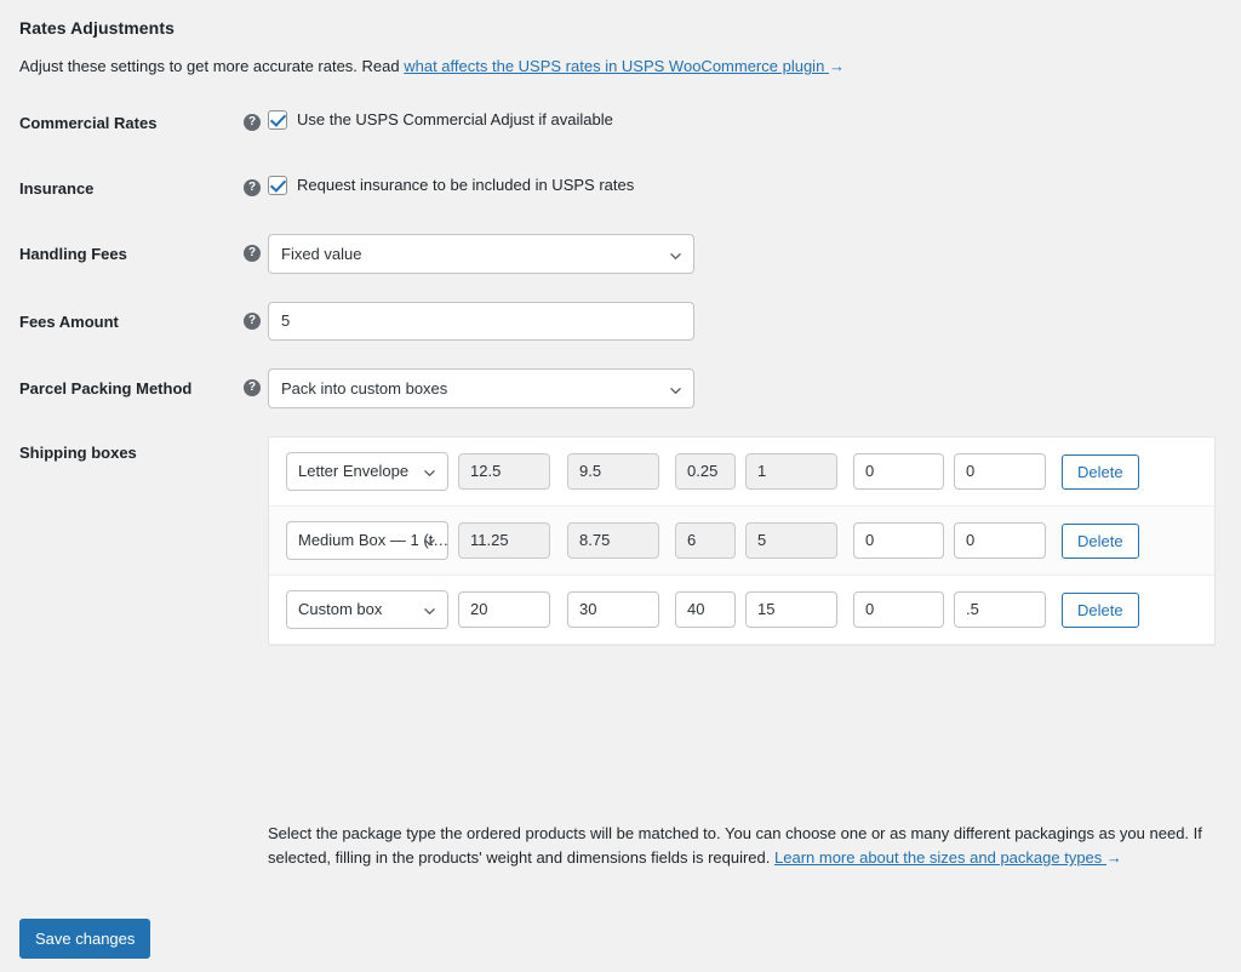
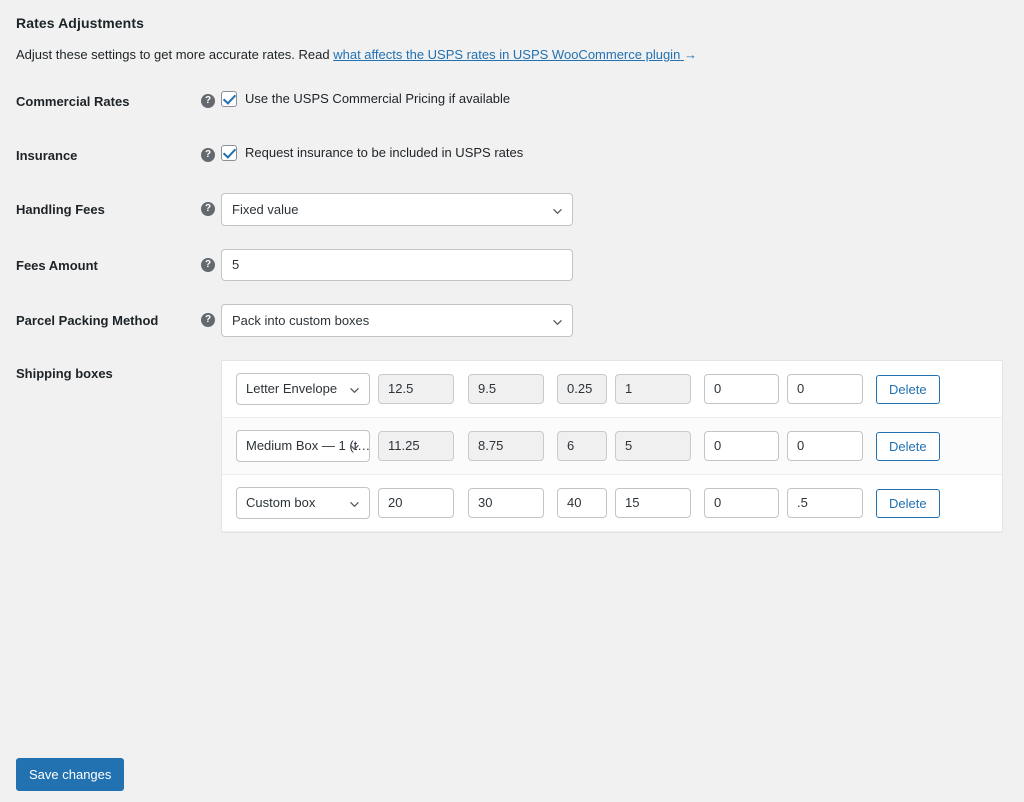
  Rates Adjustments
  Adjust these settings to get more accurate rates. Read what affects the USPS rates in USPS WooCommerce plugin →
  Commercial Rates
  ?
- Use the USPS Commercial Adjust if available
+ Use the USPS Commercial Pricing if available
  Insurance
  ?
  Request insurance to be included in USPS rates
  Handling Fees
  ?
  Fixed value
  Fees Amount
  ?
  5
  Parcel Packing Method
  ?
  Pack into custom boxes
  Shipping boxes
  Letter Envelope
  12.5
  9.5
  0.25
  1
  0
  0
  Delete
  Medium Box — 1t…
  11.25
  8.75
  6
  5
  0
  0
  Delete
  Custom box
  20
  30
  40
  15
  0
  .5
  Delete
- Select the package type the ordered products will be matched to. You can choose one or as many different packagings as you need. If selected, filling in the products' weight and dimensions fields is required. Learn more about the sizes and package types →
  Save changes
